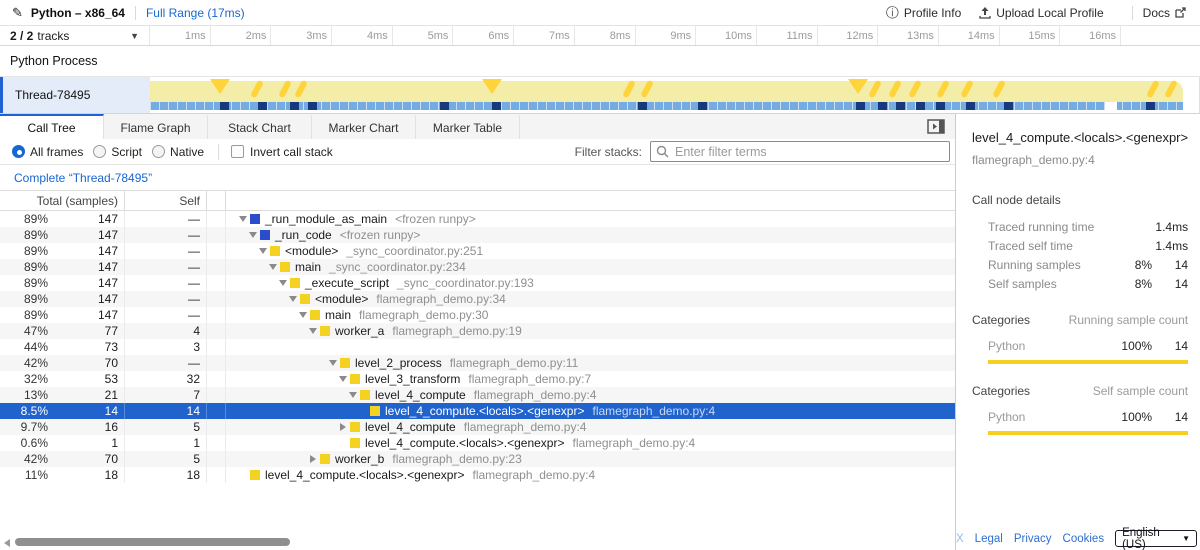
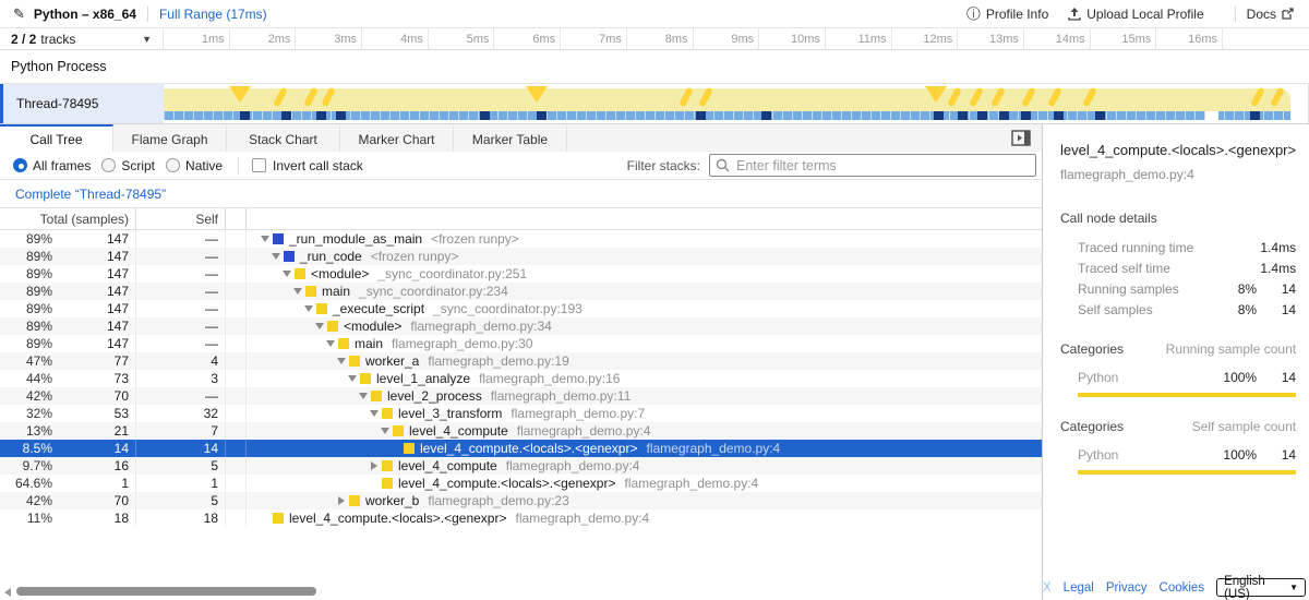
  ✎
  Python – x86_64
  Full Range (17ms)
  ⓘ
  Profile Info
  Upload Local Profile
  Docs
  2 / 2
  tracks
  ▼
  1ms
  2ms
  3ms
  4ms
  5ms
  6ms
  7ms
  8ms
  9ms
  10ms
  11ms
  12ms
  13ms
  14ms
  15ms
  16ms
  Python Process
  Thread-78495
  Call Tree
  Flame Graph
  Stack Chart
  Marker Chart
  Marker Table
  All frames
  Script
  Native
  Invert call stack
  Filter stacks:
  Enter filter terms
  Complete “Thread-78495”
  Total (samples)
  Self
  89%
  147
  —
  _run_module_as_main
  <frozen runpy>
  89%
  147
  —
  _run_code
  <frozen runpy>
  89%
  147
  —
  <module>
  _sync_coordinator.py:251
  89%
  147
  —
  main
  _sync_coordinator.py:234
  89%
  147
  —
  _execute_script
  _sync_coordinator.py:193
  89%
  147
  —
  <module>
  flamegraph_demo.py:34
  89%
  147
  —
  main
  flamegraph_demo.py:30
  47%
  77
  4
  worker_a
  flamegraph_demo.py:19
  44%
  73
  3
+ level_1_analyze
+ flamegraph_demo.py:16
  42%
  70
  —
  level_2_process
  flamegraph_demo.py:11
  32%
  53
  32
  level_3_transform
  flamegraph_demo.py:7
  13%
  21
  7
  level_4_compute
  flamegraph_demo.py:4
  8.5%
  14
  14
  level_4_compute.<locals>.<genexpr>
  flamegraph_demo.py:4
  9.7%
  16
  5
  level_4_compute
  flamegraph_demo.py:4
- 0.6%
+ 64.6%
  1
  1
  level_4_compute.<locals>.<genexpr>
  flamegraph_demo.py:4
  42%
  70
  5
  worker_b
  flamegraph_demo.py:23
  11%
  18
  18
  level_4_compute.<locals>.<genexpr>
  flamegraph_demo.py:4
  level_4_compute.<locals>.<genexpr>
  flamegraph_demo.py:4
  Call node details
  Traced running time
  1.4ms
  Traced self time
  1.4ms
  Running samples
  8%
  14
  Self samples
  8%
  14
  Categories
  Running sample count
  Python
  100%
  14
  Categories
  Self sample count
  Python
  100%
  14
  X
  Legal
  Privacy
  Cookies
  English (US)
  ▼
